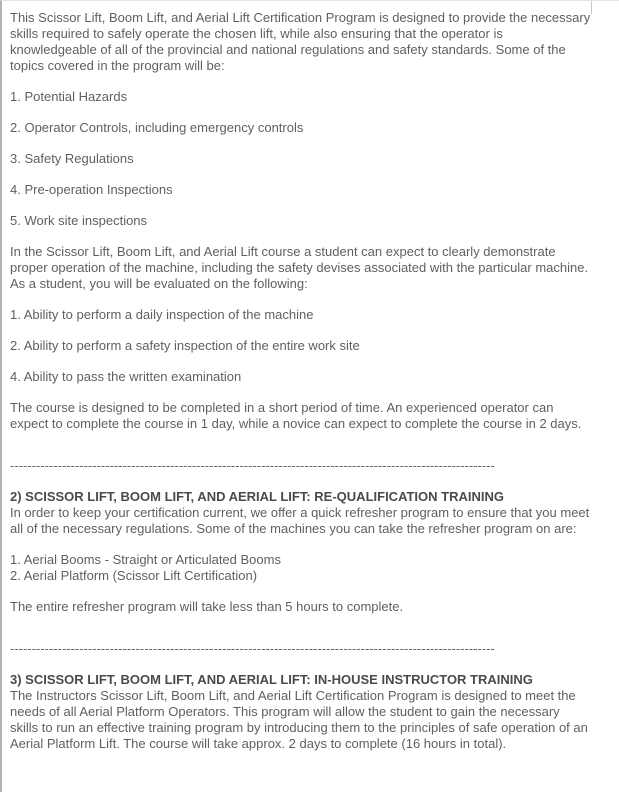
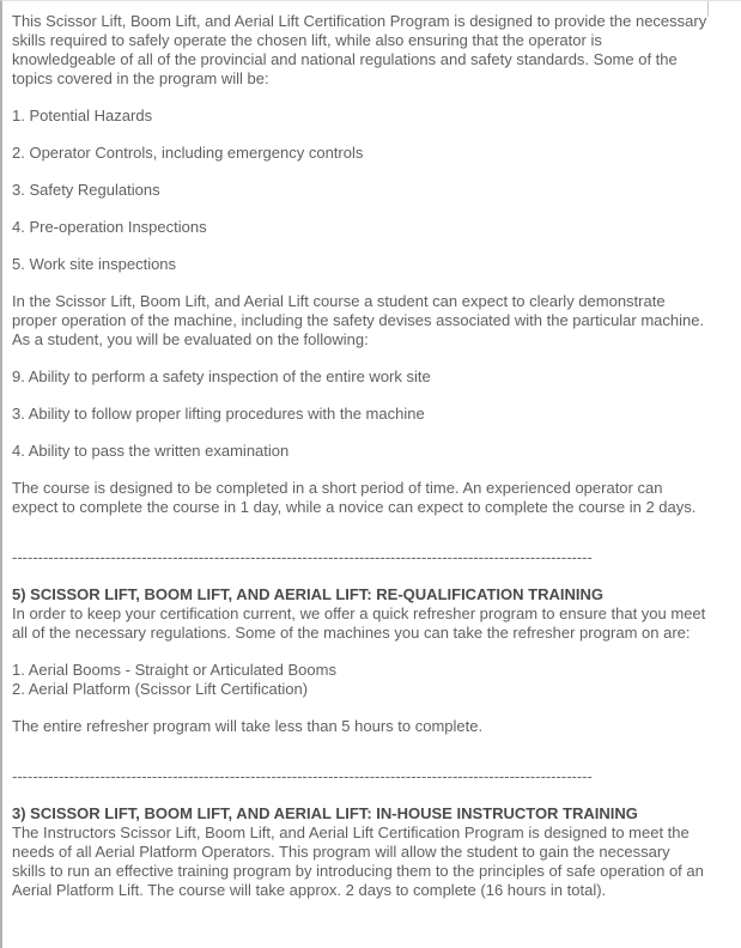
  This Scissor Lift, Boom Lift, and Aerial Lift Certification Program is designed to provide the necessary skills required to safely operate the chosen lift, while also ensuring that the operator is knowledgeable of all of the provincial and national regulations and safety standards. Some of the topics covered in the program will be:
  1. Potential Hazards
  2. Operator Controls, including emergency controls
  3. Safety Regulations
  4. Pre-operation Inspections
  5. Work site inspections
  In the Scissor Lift, Boom Lift, and Aerial Lift course a student can expect to clearly demonstrate proper operation of the machine, including the safety devises associated with the particular machine. As a student, you will be evaluated on the following:
- 1. Ability to perform a daily inspection of the machine
- 2. Ability to perform a safety inspection of the entire work site
+ 9. Ability to perform a safety inspection of the entire work site
+ 3. Ability to follow proper lifting procedures with the machine
  4. Ability to pass the written examination
  The course is designed to be completed in a short period of time. An experienced operator can expect to complete the course in 1 day, while a novice can expect to complete the course in 2 days.
  ----------------------------------------------------------------------------------------------------------------
- 2) SCISSOR LIFT, BOOM LIFT, AND AERIAL LIFT: RE-QUALIFICATION TRAINING
+ 5) SCISSOR LIFT, BOOM LIFT, AND AERIAL LIFT: RE-QUALIFICATION TRAINING
  In order to keep your certification current, we offer a quick refresher program to ensure that you meet all of the necessary regulations. Some of the machines you can take the refresher program on are:
  1. Aerial Booms - Straight or Articulated Booms
  2. Aerial Platform (Scissor Lift Certification)
  The entire refresher program will take less than 5 hours to complete.
  ----------------------------------------------------------------------------------------------------------------
  3) SCISSOR LIFT, BOOM LIFT, AND AERIAL LIFT: IN-HOUSE INSTRUCTOR TRAINING
  The Instructors Scissor Lift, Boom Lift, and Aerial Lift Certification Program is designed to meet the needs of all Aerial Platform Operators. This program will allow the student to gain the necessary skills to run an effective training program by introducing them to the principles of safe operation of an Aerial Platform Lift. The course will take approx. 2 days to complete (16 hours in total).
